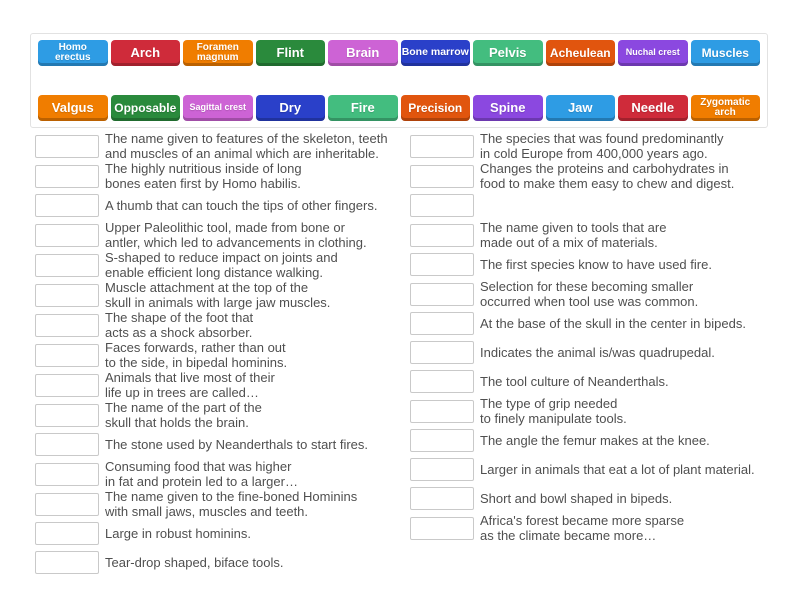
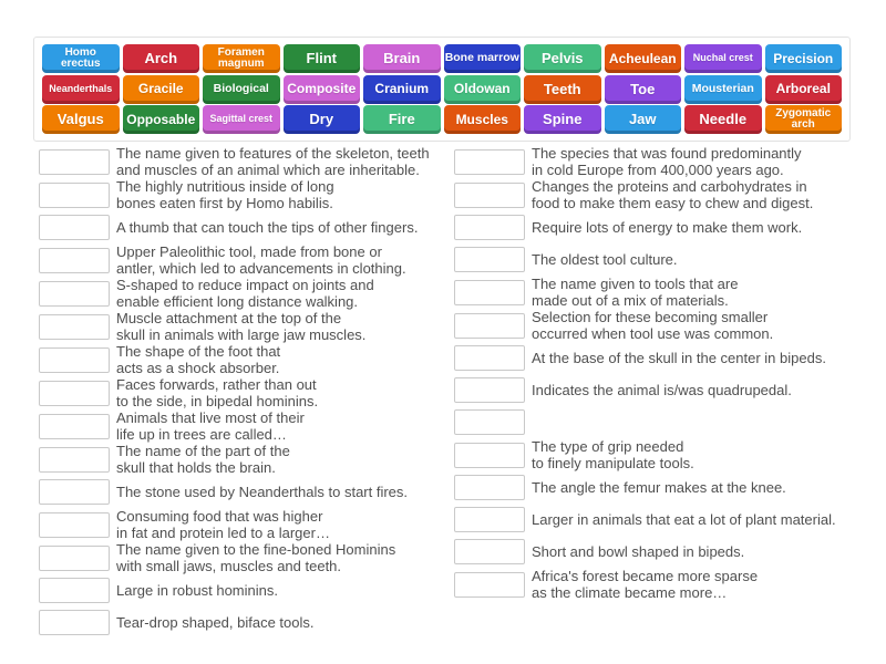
  Homo
  erectus
  Arch
  Foramen
  magnum
  Flint
  Brain
  Bone marrow
  Pelvis
  Acheulean
  Nuchal crest
- Muscles
+ Precision
+ Neanderthals
+ Gracile
+ Biological
+ Composite
+ Cranium
+ Oldowan
+ Teeth
+ Toe
+ Mousterian
+ Arboreal
  Valgus
  Opposable
  Sagittal crest
  Dry
  Fire
- Precision
+ Muscles
  Spine
  Jaw
  Needle
  Zygomatic
  arch
  The name given to features of the skeleton, teeth
  and muscles of an animal which are inheritable.
  The highly nutritious inside of long
  bones eaten first by Homo habilis.
  A thumb that can touch the tips of other fingers.
  Upper Paleolithic tool, made from bone or
  antler, which led to advancements in clothing.
  S-shaped to reduce impact on joints and
  enable efficient long distance walking.
  Muscle attachment at the top of the
  skull in animals with large jaw muscles.
  The shape of the foot that
  acts as a shock absorber.
  Faces forwards, rather than out
  to the side, in bipedal hominins.
  Animals that live most of their
  life up in trees are called…
  The name of the part of the
  skull that holds the brain.
  The stone used by Neanderthals to start fires.
  Consuming food that was higher
  in fat and protein led to a larger…
  The name given to the fine-boned Hominins
  with small jaws, muscles and teeth.
  Large in robust hominins.
  Tear-drop shaped, biface tools.
  The species that was found predominantly
  in cold Europe from 400,000 years ago.
  Changes the proteins and carbohydrates in
  food to make them easy to chew and digest.
+ Require lots of energy to make them work.
+ The oldest tool culture.
  The name given to tools that are
  made out of a mix of materials.
- The first species know to have used fire.
  Selection for these becoming smaller
  occurred when tool use was common.
  At the base of the skull in the center in bipeds.
  Indicates the animal is/was quadrupedal.
- The tool culture of Neanderthals.
  The type of grip needed
  to finely manipulate tools.
  The angle the femur makes at the knee.
  Larger in animals that eat a lot of plant material.
  Short and bowl shaped in bipeds.
  Africa's forest became more sparse
  as the climate became more…
